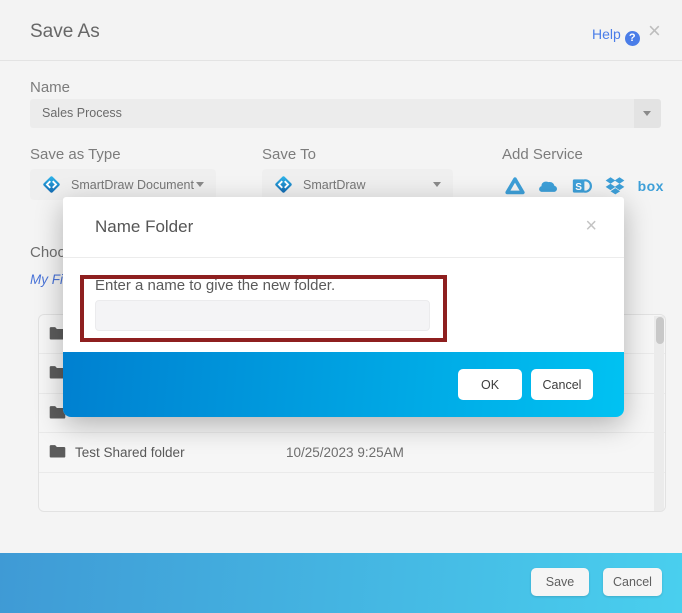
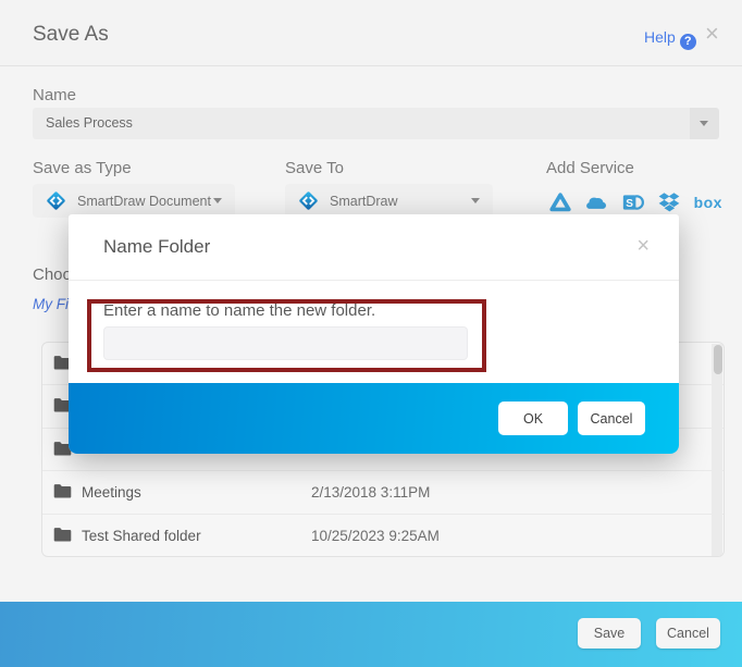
  Save As
  Help ?
  ×
  Name
  Sales Process
  Save as Type
  SmartDraw Document
  Save To
  SmartDraw
  Add Service
  S
  box
+ Meetings
+ 2/13/2018 3:11PM
  Test Shared folder
  10/25/2023 9:25AM
  Save
  Cancel
  Name Folder
  ×
- Enter a name to give the new folder.
+ Enter a name to name the new folder.
  OK
  Cancel
